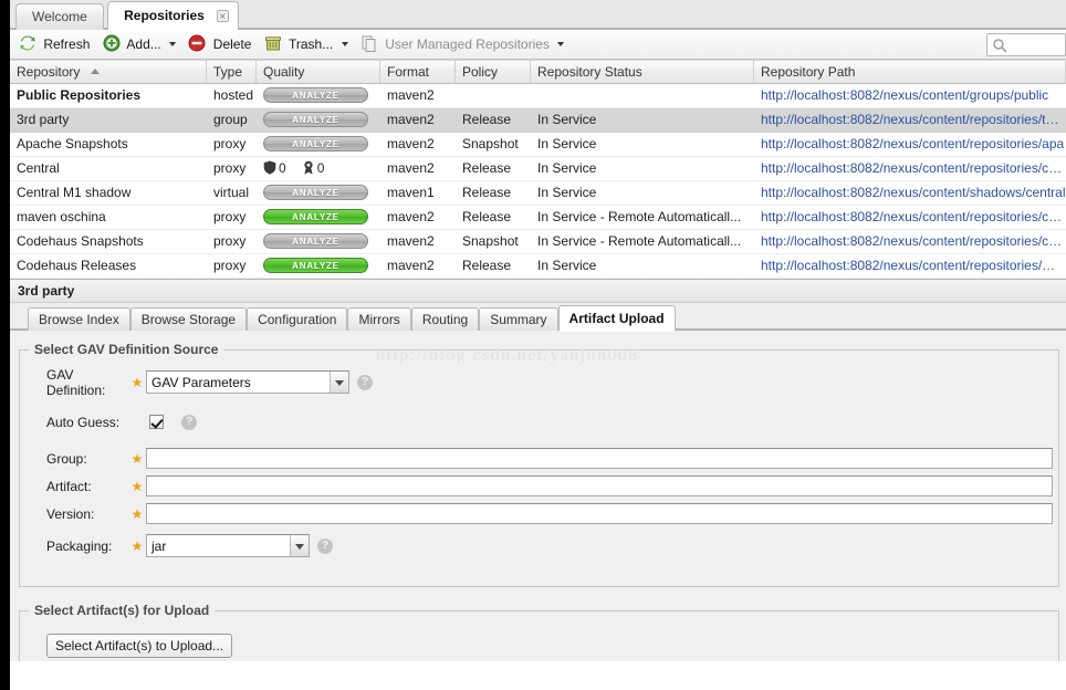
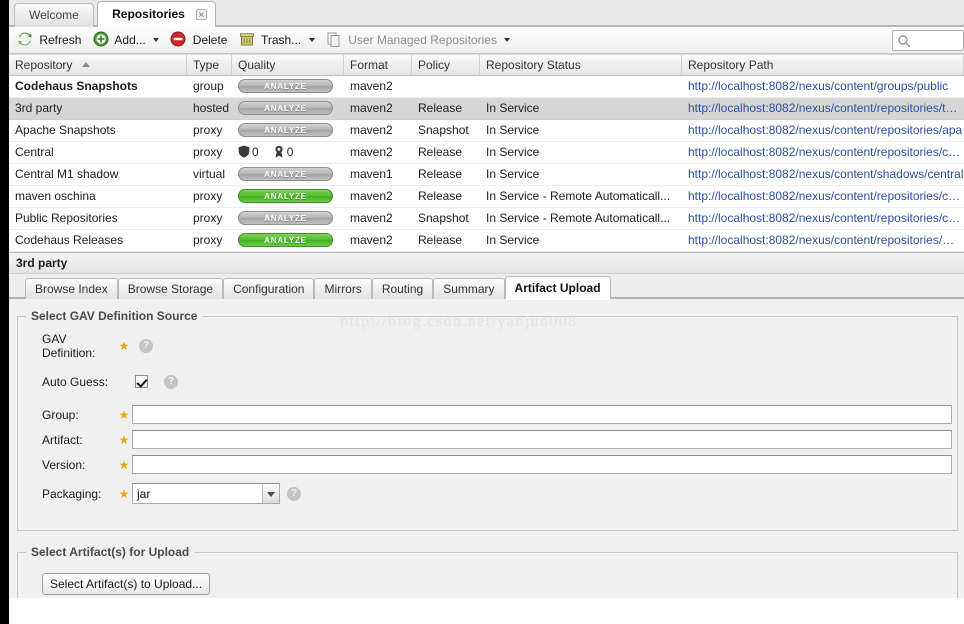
  Welcome Repositories
  ×
  Refresh Add... Delete Trash... User Managed Repositories
  Repository
  Type
  Quality
  Format
  Policy
  Repository Status
  Repository Path
- Public Repositories
+ Codehaus Snapshots
- hosted
+ group
  ANALYZE
  maven2
  http://localhost:8082/nexus/content/groups/public
  3rd party
- group
+ hosted
  ANALYZE
  maven2
  Release
  In Service
  http://localhost:8082/nexus/content/repositories/third
  Apache Snapshots
  proxy
  ANALYZE
  maven2
  Snapshot
  In Service
  http://localhost:8082/nexus/content/repositories/apa
  Central
  proxy
  0 0
  maven2
  Release
  In Service
  http://localhost:8082/nexus/content/repositories/cent
  Central M1 shadow
  virtual
  ANALYZE
  maven1
  Release
  In Service
  http://localhost:8082/nexus/content/shadows/central
  maven oschina
  proxy
  ANALYZE
  maven2
  Release
  In Service - Remote Automaticall...
  http://localhost:8082/nexus/content/repositories/cod
- Codehaus Snapshots
+ Public Repositories
  proxy
  ANALYZE
  maven2
  Snapshot
  In Service - Remote Automaticall...
  http://localhost:8082/nexus/content/repositories/cod
  Codehaus Releases
  proxy
  ANALYZE
  maven2
  Release
  In Service
  http://localhost:8082/nexus/content/repositories/mav
  3rd party
  Browse Index Browse Storage Configuration Mirrors Routing Summary Artifact Upload
  Select GAV Definition Source
  GAV Definition:
  ★
- GAV Parameters
  ?
  Auto Guess:
  ?
  Group:
  ★
  Artifact:
  ★
  Version:
  ★
  Packaging:
  ★
  jar
  ?
  Select Artifact(s) for Upload
  Select Artifact(s) to Upload...
  http://blog.csdn.net/yanjun008
